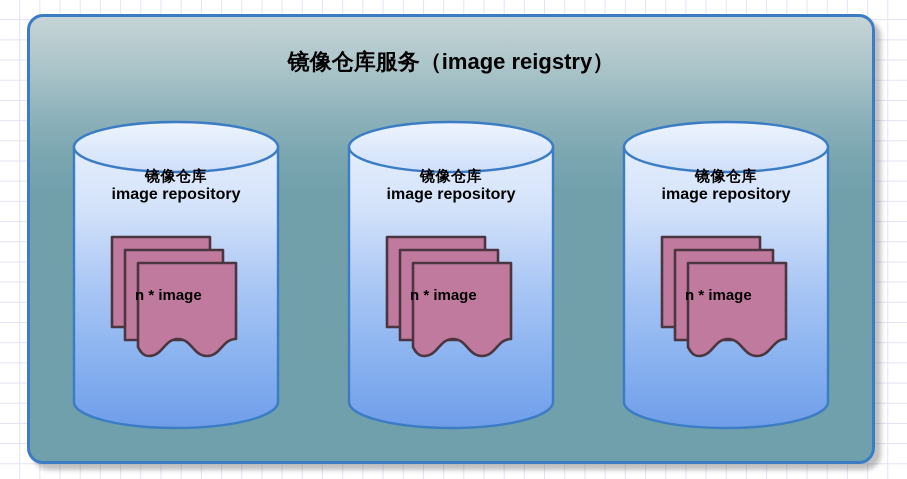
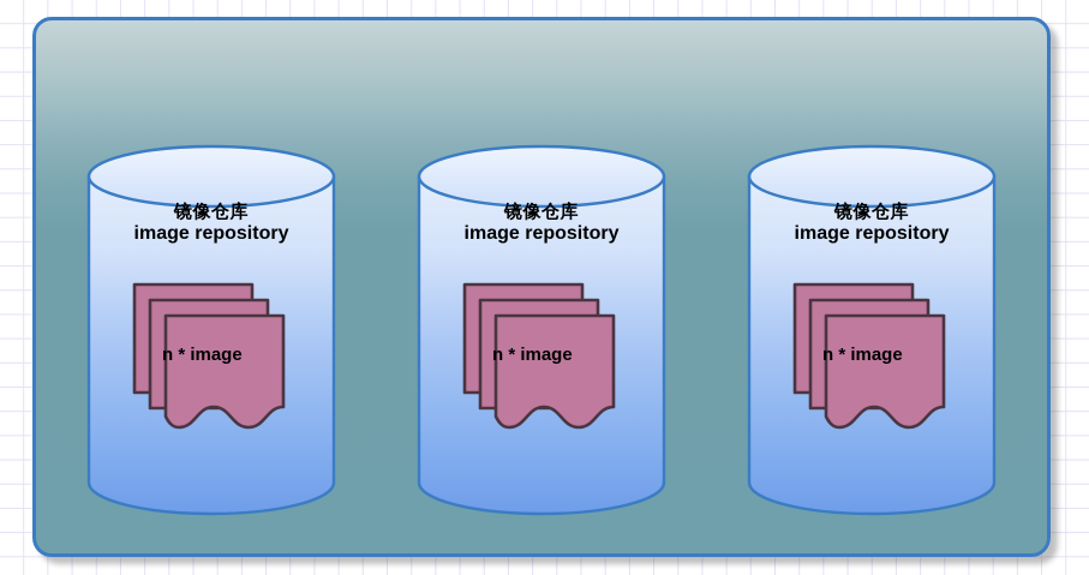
- 镜像仓库服务（image reigstry）
  镜像仓库
  image repository
  n * image
  镜像仓库
  image repository
  n * image
  镜像仓库
  image repository
  n * image
